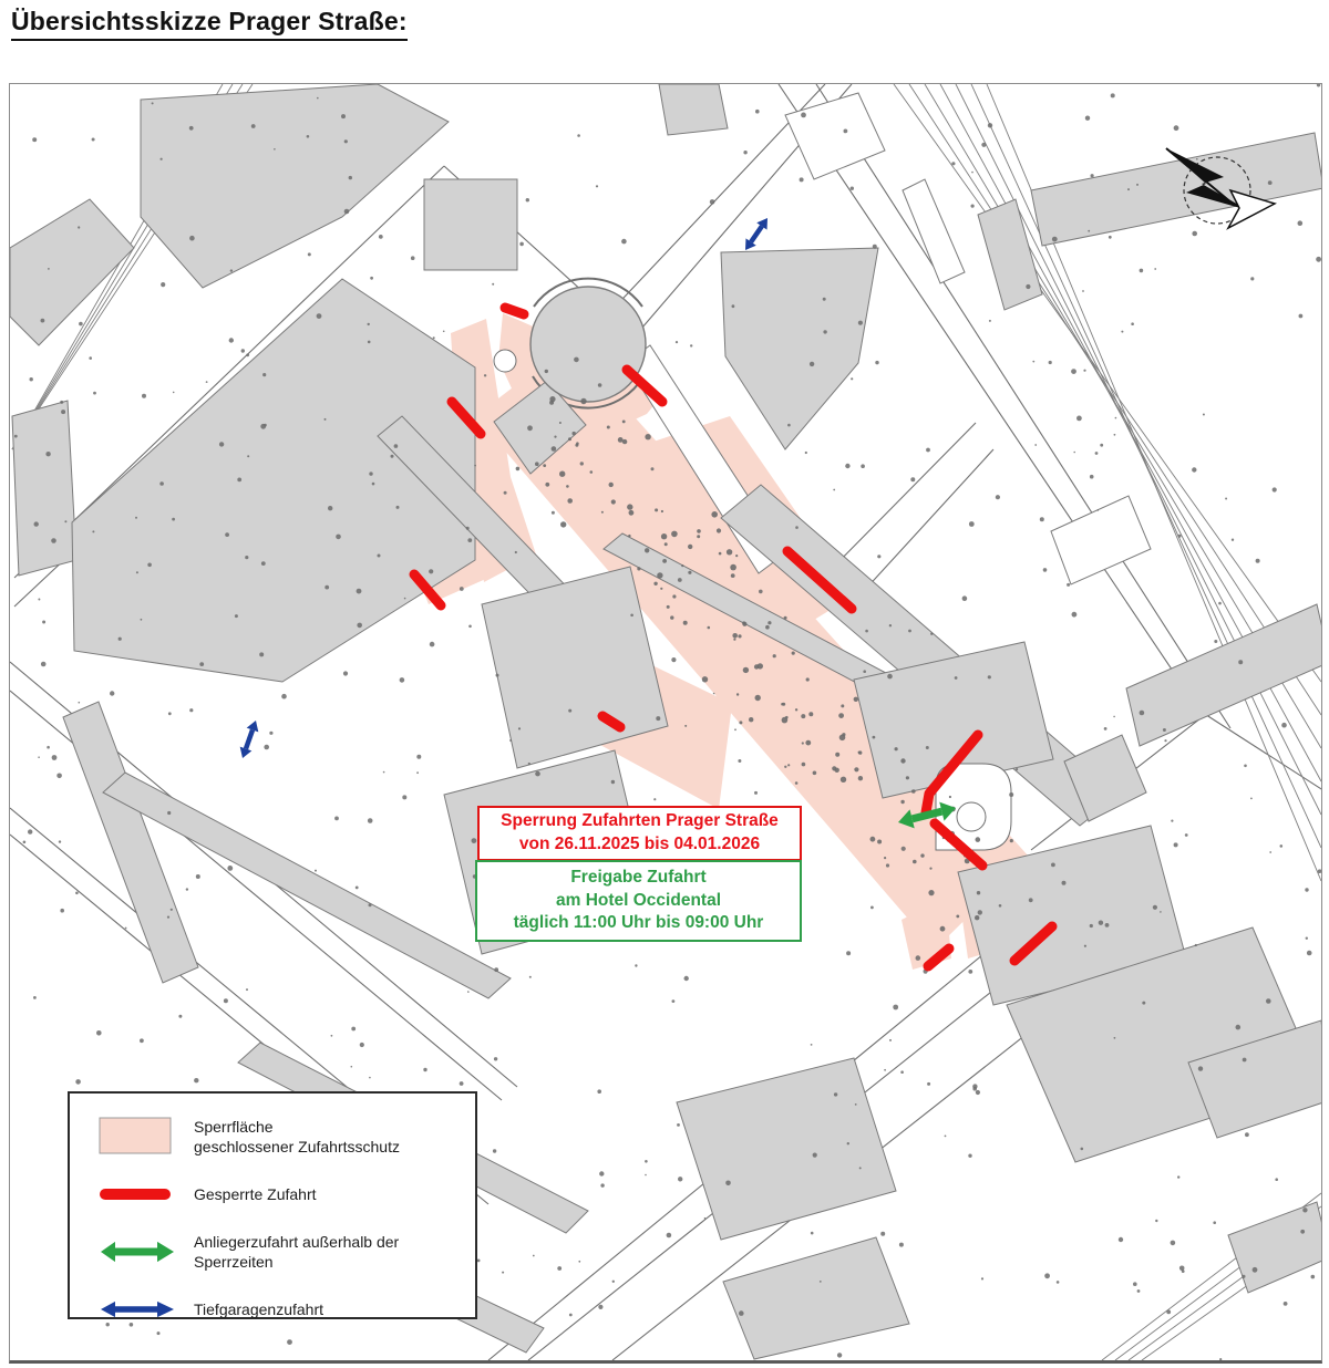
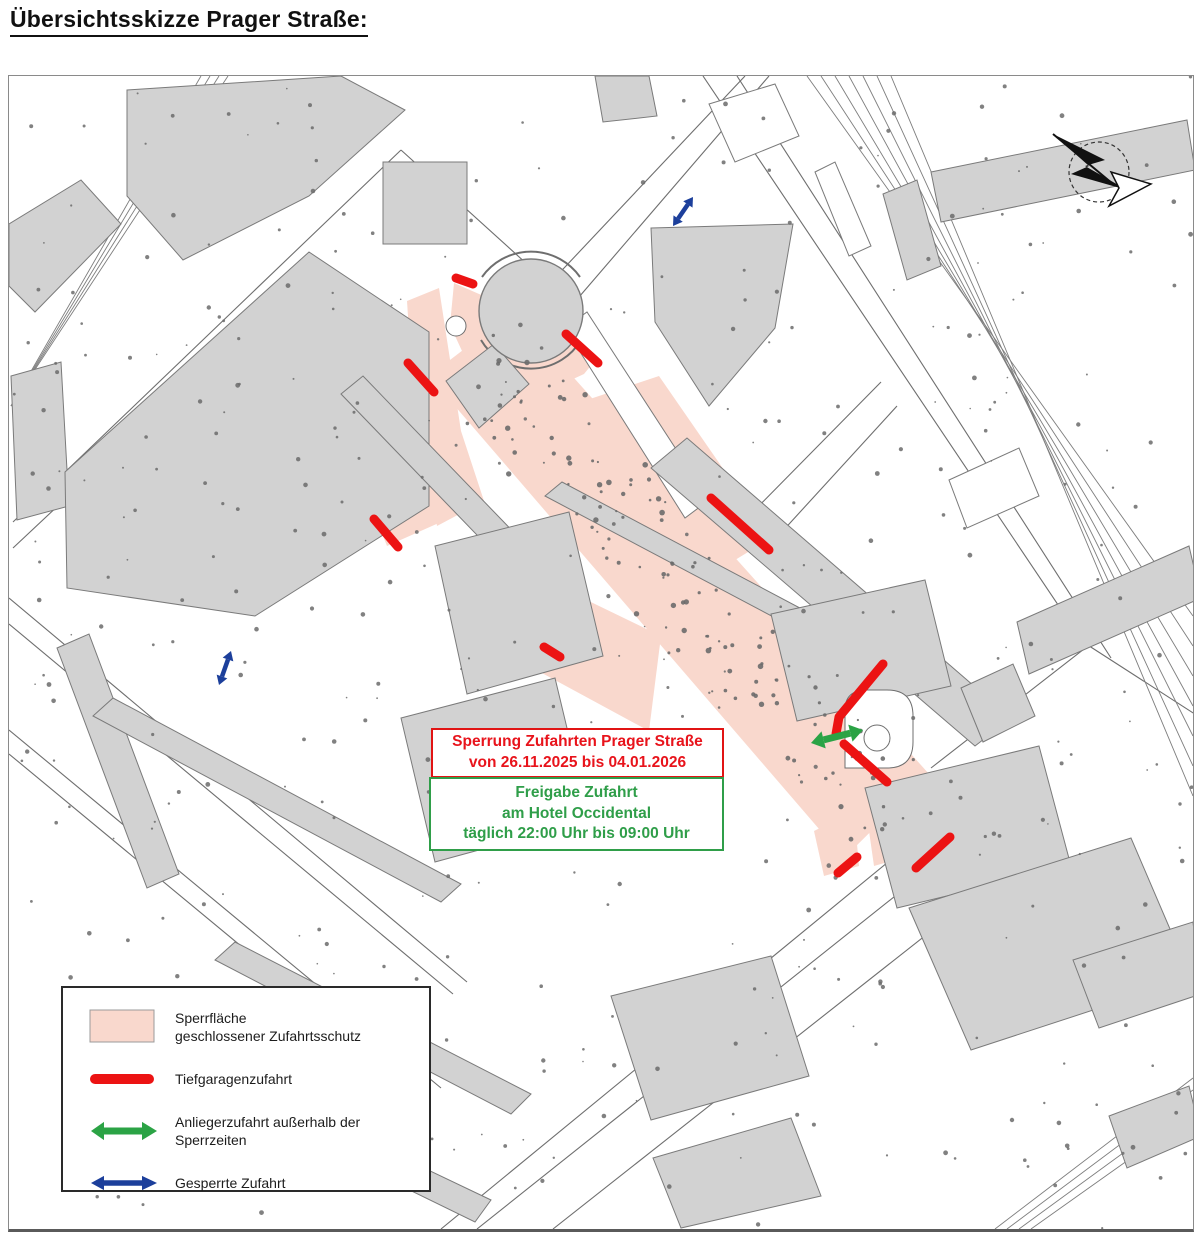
  Übersichtsskizze Prager Straße:
  Sperrung Zufahrten Prager Straße
  von 26.11.2025 bis 04.01.2026
  Freigabe Zufahrt
  am Hotel Occidental
- täglich 11:00 Uhr bis 09:00 Uhr
+ täglich 22:00 Uhr bis 09:00 Uhr
  Sperrfläche
  geschlossener Zufahrtsschutz
- Gesperrte Zufahrt
+ Tiefgaragenzufahrt
  Anliegerzufahrt außerhalb der
  Sperrzeiten
- Tiefgaragenzufahrt
+ Gesperrte Zufahrt
